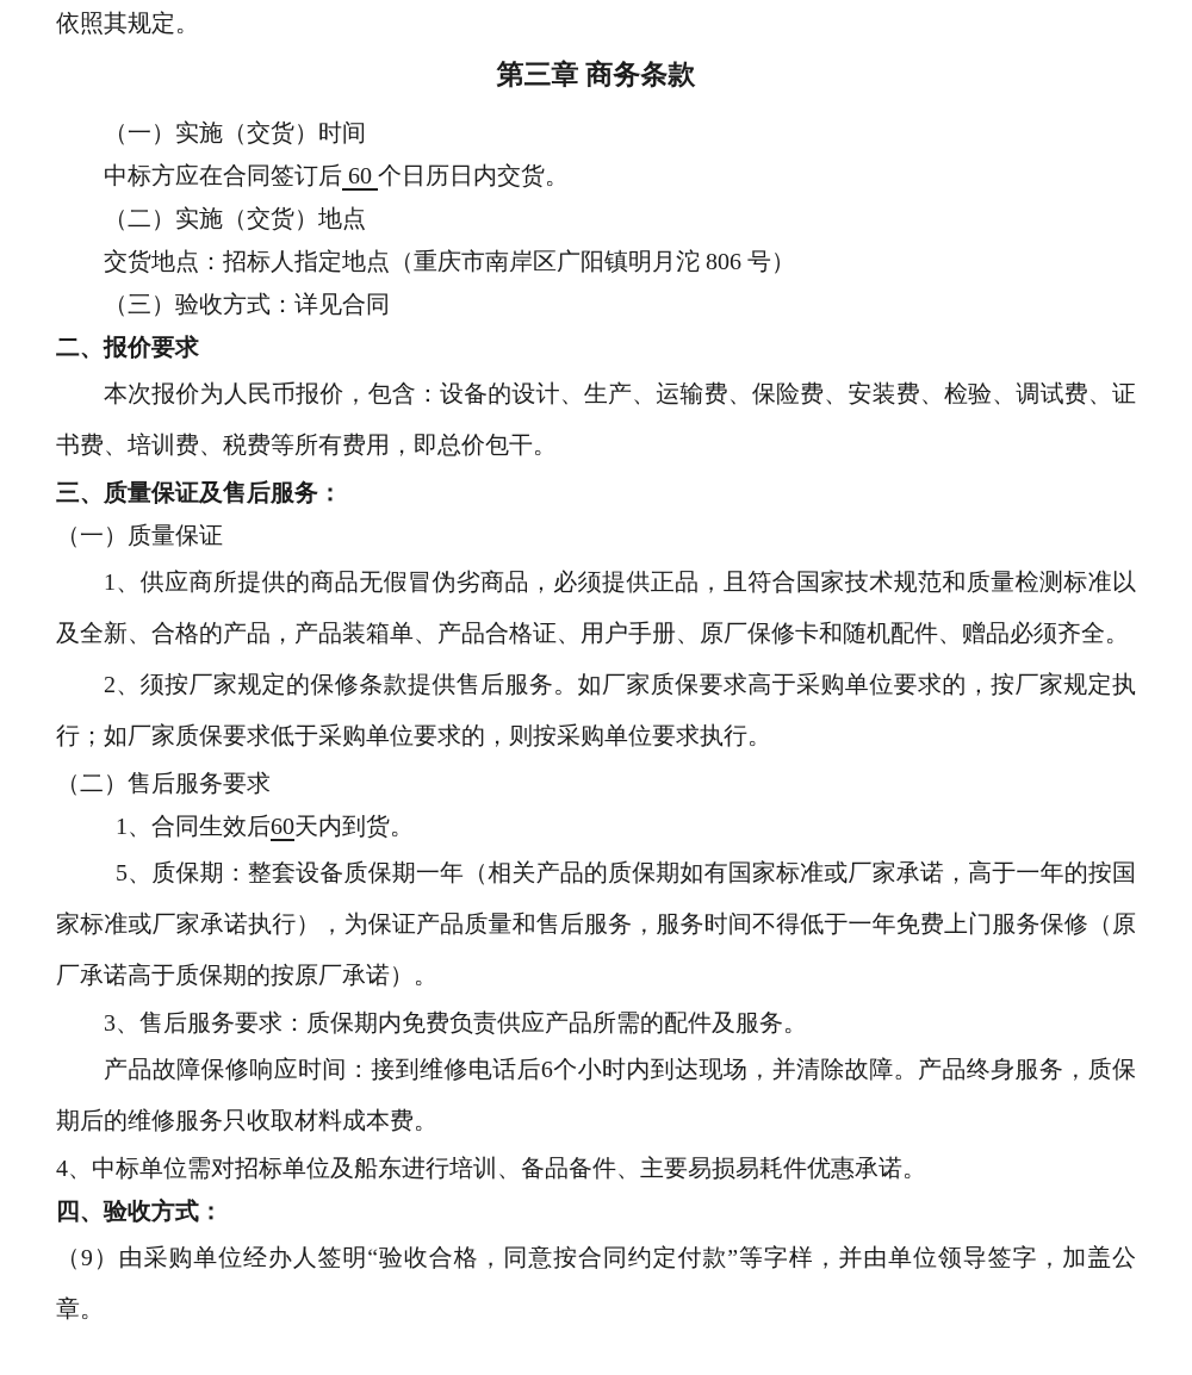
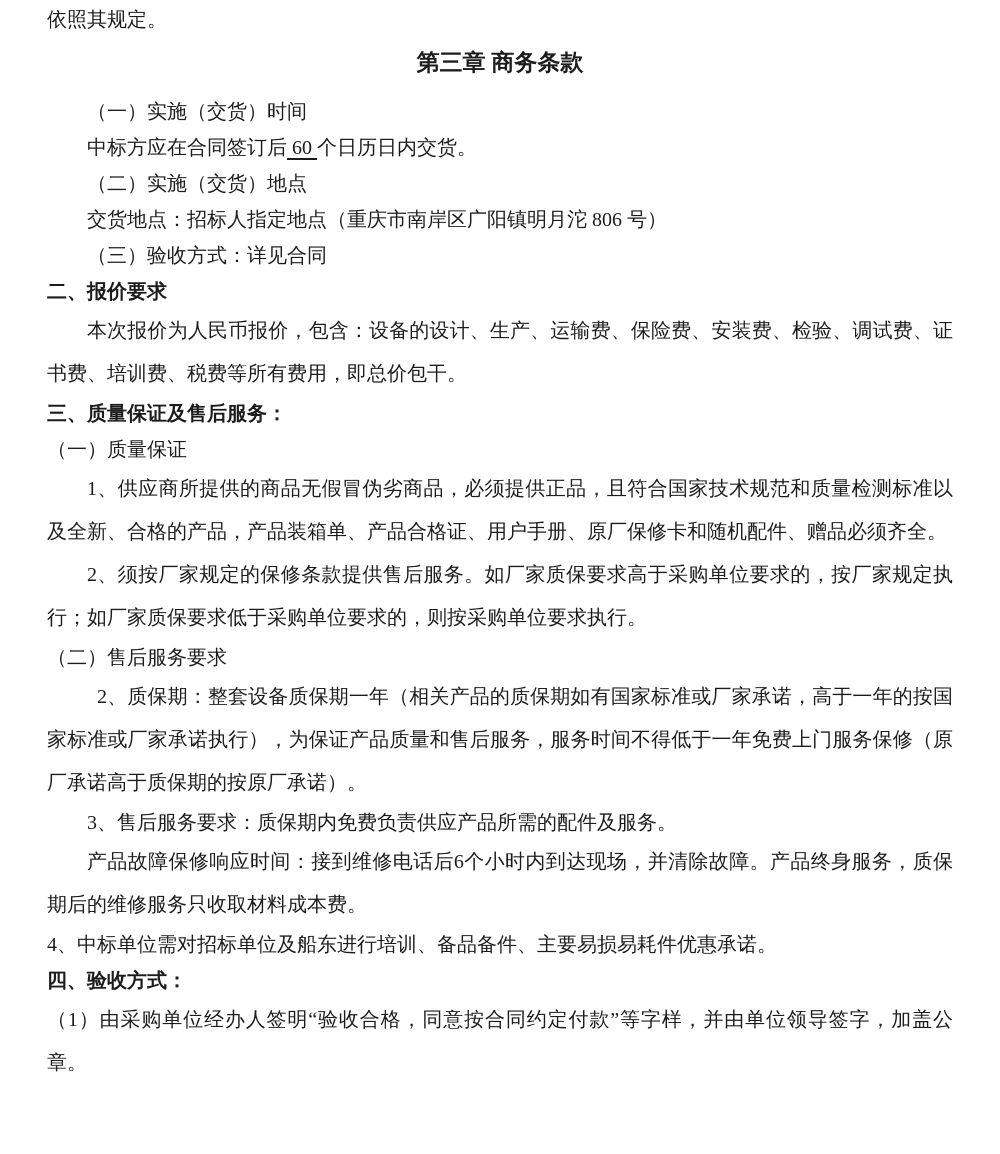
  依照其规定。
  第三章 商务条款
  （一）实施（交货）时间
  中标方应在合同签订后 60 个日历日内交货。
  （二）实施（交货）地点
  交货地点：招标人指定地点（重庆市南岸区广阳镇明月沱 806 号）
  （三）验收方式：详见合同
  二、报价要求
  本次报价为人民币报价，包含：设备的设计、生产、运输费、保险费、安装费、检验、调试费、证书费、培训费、税费等所有费用，即总价包干。
  三、质量保证及售后服务：
  （一）质量保证
  1、供应商所提供的商品无假冒伪劣商品，必须提供正品，且符合国家技术规范和质量检测标准以及全新、合格的产品，产品装箱单、产品合格证、用户手册、原厂保修卡和随机配件、赠品必须齐全。
  2、须按厂家规定的保修条款提供售后服务。如厂家质保要求高于采购单位要求的，按厂家规定执行；如厂家质保要求低于采购单位要求的，则按采购单位要求执行。
  （二）售后服务要求
- 1、合同生效后60天内到货。
- 5、质保期：整套设备质保期一年（相关产品的质保期如有国家标准或厂家承诺，高于一年的按国家标准或厂家承诺执行），为保证产品质量和售后服务，服务时间不得低于一年免费上门服务保修（原厂承诺高于质保期的按原厂承诺）。
+ 2、质保期：整套设备质保期一年（相关产品的质保期如有国家标准或厂家承诺，高于一年的按国家标准或厂家承诺执行），为保证产品质量和售后服务，服务时间不得低于一年免费上门服务保修（原厂承诺高于质保期的按原厂承诺）。
  3、售后服务要求：质保期内免费负责供应产品所需的配件及服务。
  产品故障保修响应时间：接到维修电话后6个小时内到达现场，并清除故障。产品终身服务，质保期后的维修服务只收取材料成本费。
  4、中标单位需对招标单位及船东进行培训、备品备件、主要易损易耗件优惠承诺。
  四、验收方式：
- （9）由采购单位经办人签明“验收合格，同意按合同约定付款”等字样，并由单位领导签字，加盖公章。
+ （1）由采购单位经办人签明“验收合格，同意按合同约定付款”等字样，并由单位领导签字，加盖公章。
